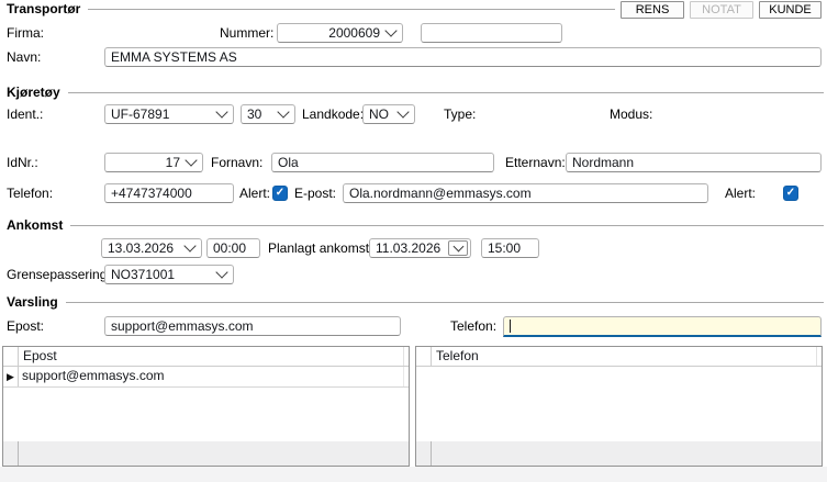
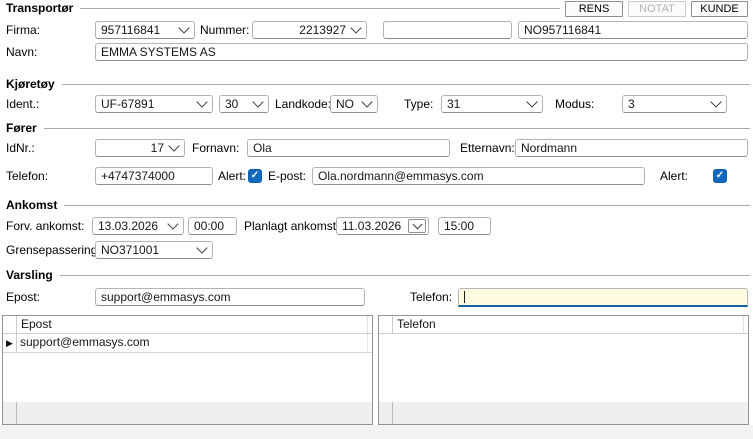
  Transportør
  RENS
  NOTAT
  KUNDE
  Firma:
+ 957116841
  Nummer:
- 2000609
+ 2213927
+ NO957116841
  Navn:
  EMMA SYSTEMS AS
  Kjøretøy
  Ident.:
  UF-67891
  30
  Landkode
  NO
  Type:
+ 31
  Modus:
+ 3
+ Fører
  IdNr.:
  17
  Fornavn:
  Ola
  Etternavn:
  Nordmann
  Telefon:
  +4747374000
  Alert:
  ✓
  E-post:
  Ola.nordmann@emmasys.com
  Alert:
  ✓
  Ankomst
+ Forv. ankomst:
  13.03.2026
  00:00
  Planlagt ankomst
  11.03.2026
  15:00
  Grensepasserin
  NO371001
  Varsling
  Epost:
  support@emmasys.com
  Telefon:
  Epost
  ▶
  support@emmasys.com
  Telefon
